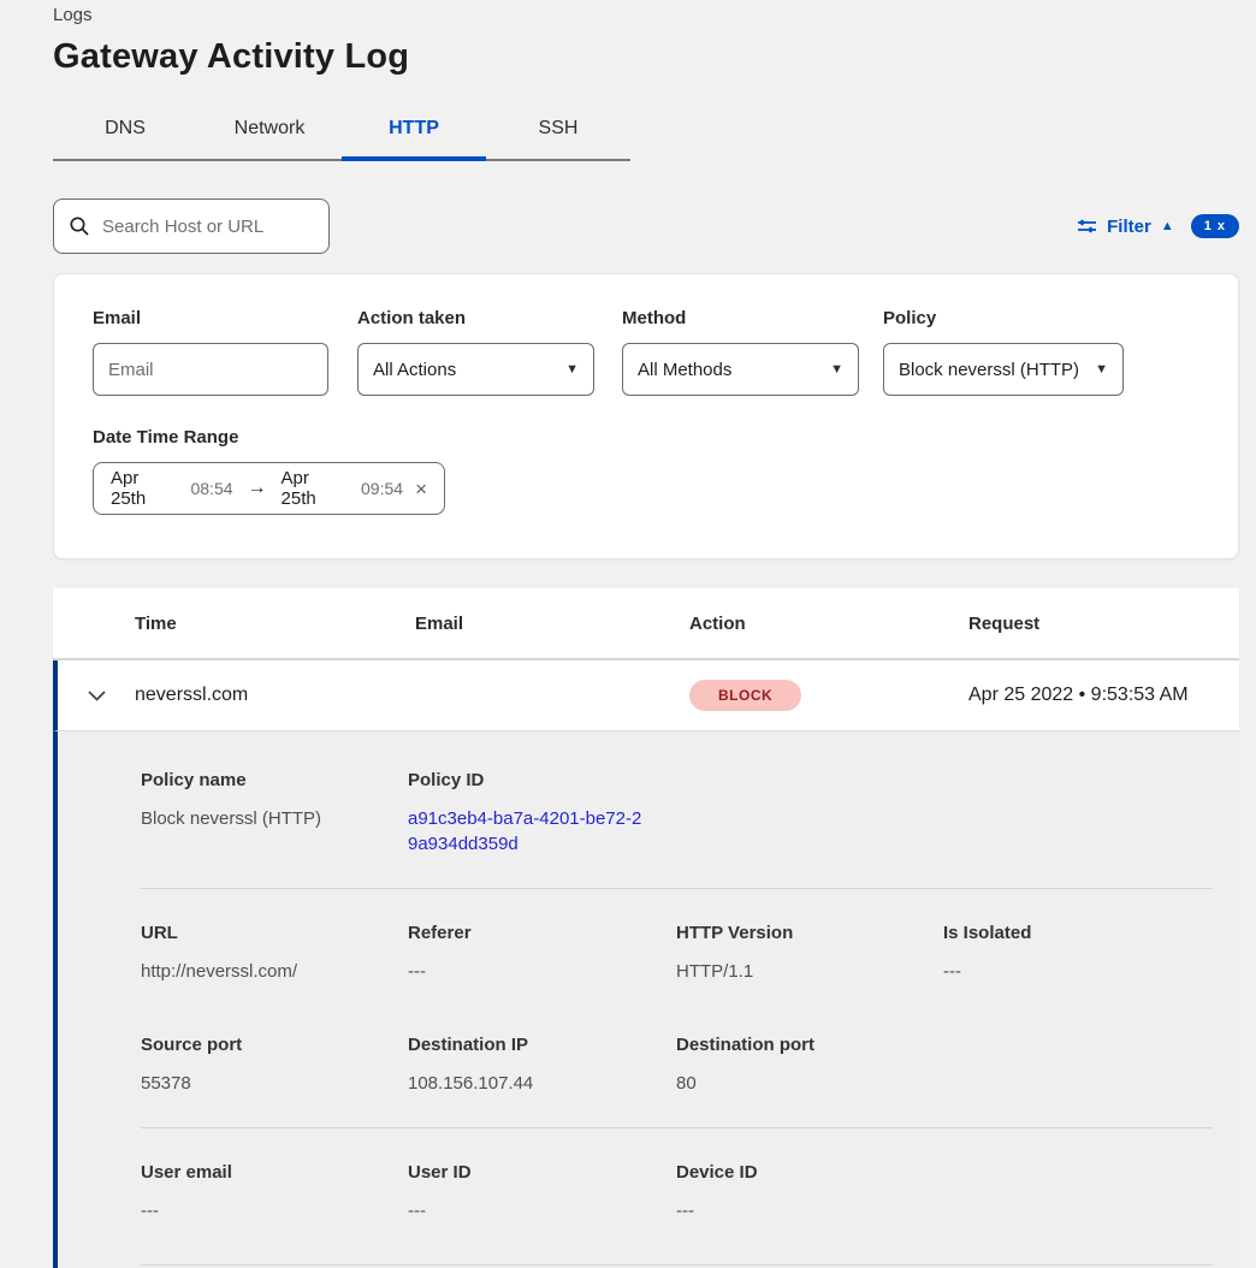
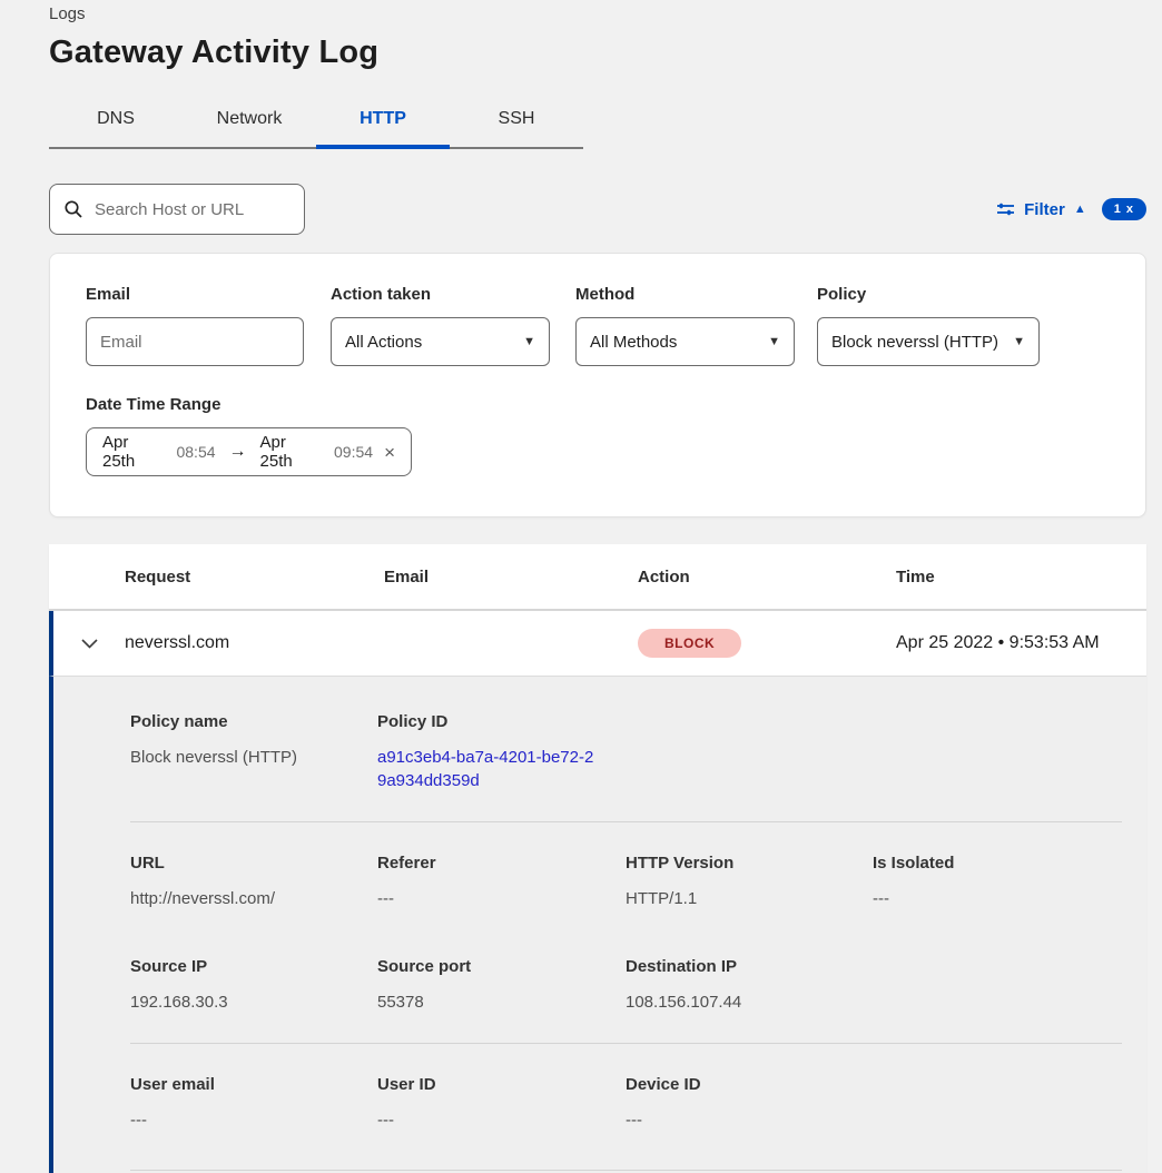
  Logs
  Gateway Activity Log
  DNS
  Network
  HTTP
  SSH
  Search Host or URL
  Filter
  ▲
  1 x
  Email
  Email
  Action taken
  All Actions
  ▼
  Method
  All Methods
  ▼
  Policy
  Block neverssl (HTTP)
  ▼
  Date Time Range
  Apr 25th
  08:54
  →
  Apr 25th
  09:54
  ×
- Time
+ Request
  Email
  Action
- Request
+ Time
  neverssl.com
  BLOCK
  Apr 25 2022 • 9:53:53 AM
  Policy name
  Block neverssl (HTTP)
  Policy ID
  a91c3eb4-ba7a-4201-be72-29a934dd359d
  URL
  http://neverssl.com/
  Referer
  ---
  HTTP Version
  HTTP/1.1
  Is Isolated
  ---
+ Source IP
+ 192.168.30.3
  Source port
  55378
  Destination IP
  108.156.107.44
- Destination port
- 80
  User email
  ---
  User ID
  ---
  Device ID
  ---
